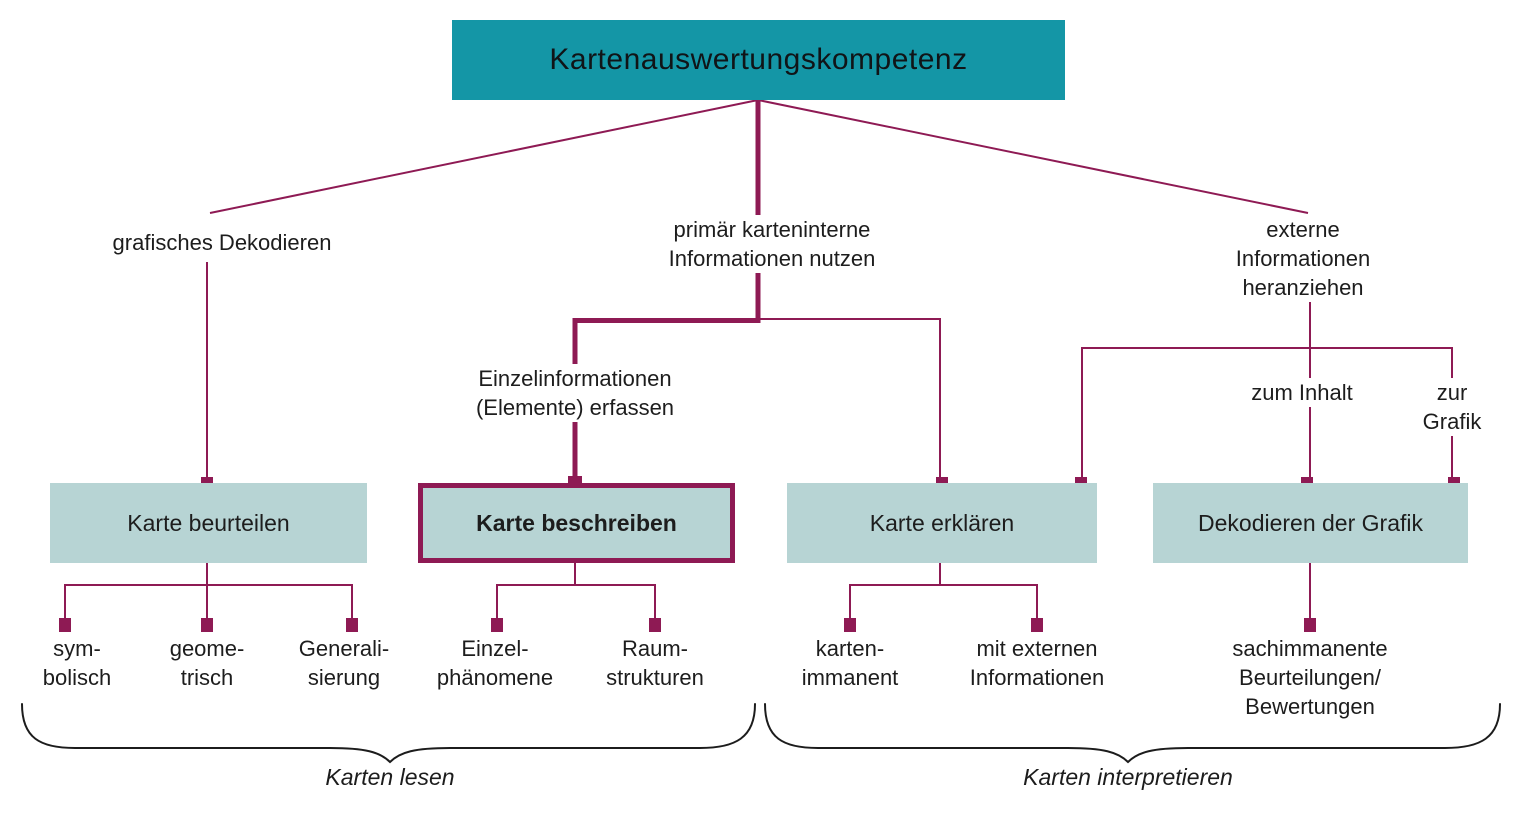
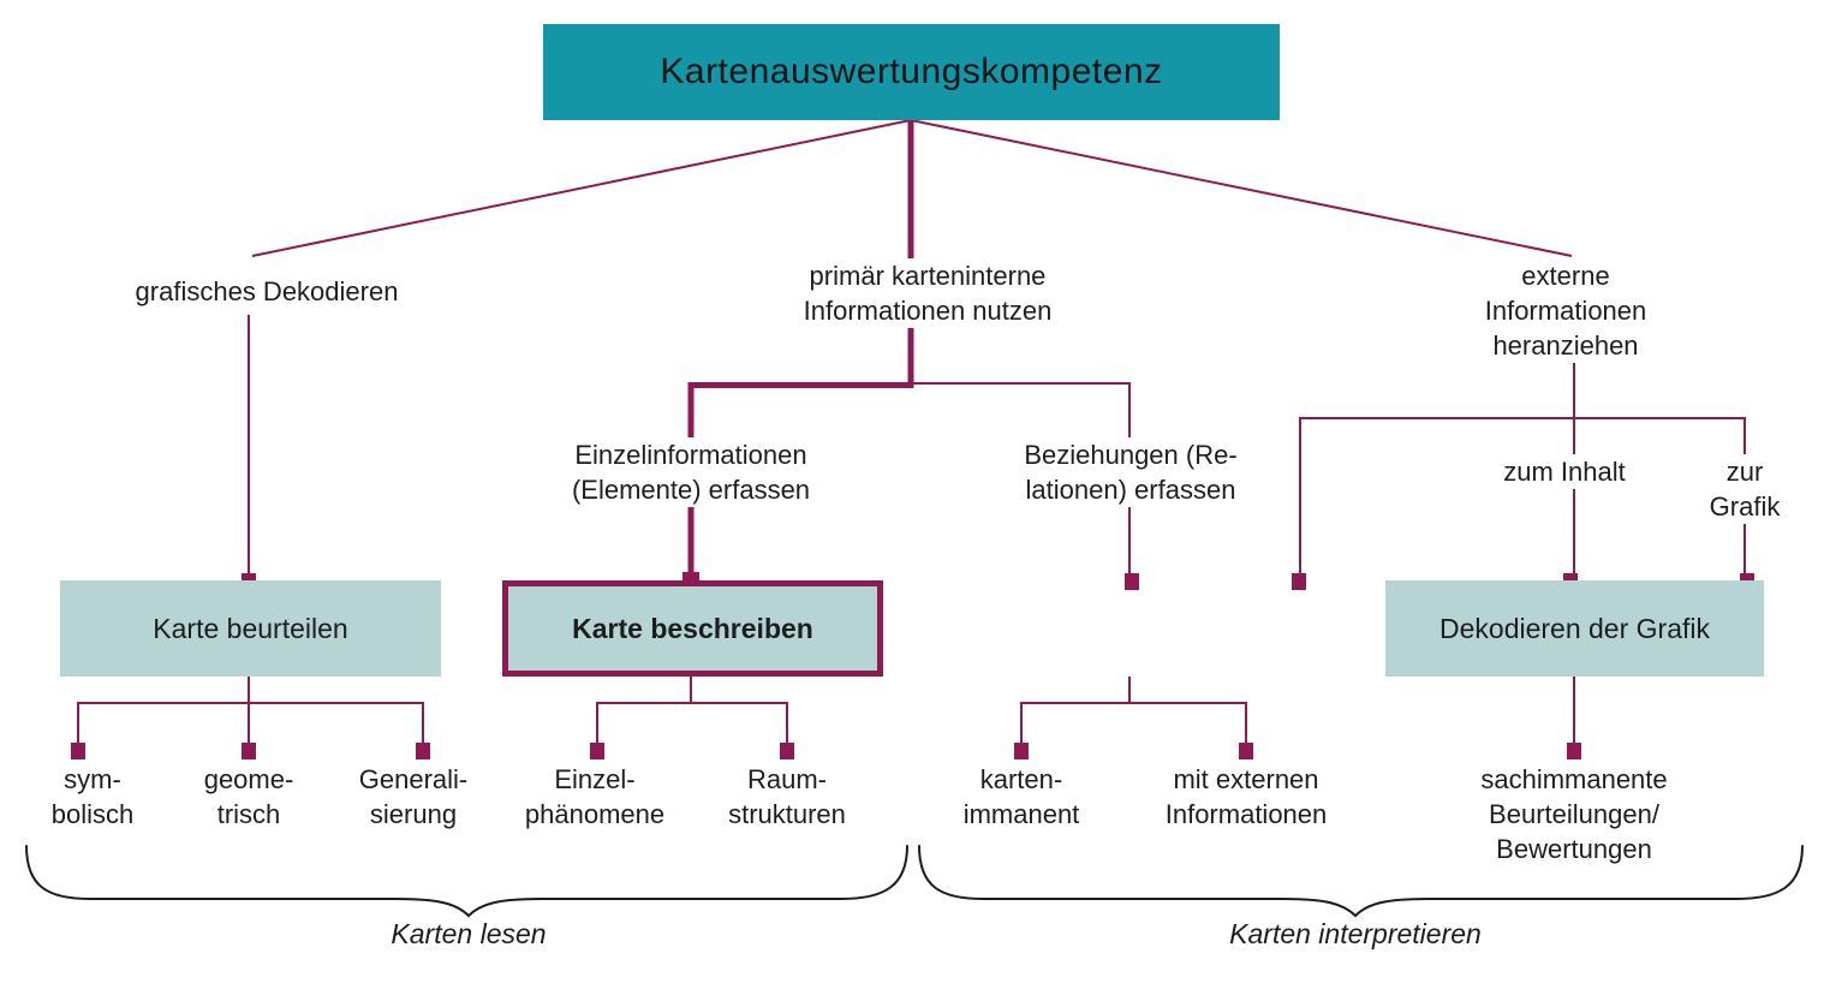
  Kartenauswertungskompetenz
  grafisches Dekodieren
  primär karteninterne
  Informationen nutzen
  externe Informationen
  heranziehen
  Einzelinformationen
  (Elemente) erfassen
+ Beziehungen (Re-
+ lationen) erfassen
  zum Inhalt
  zur Grafik
  Karte beurteilen
  Karte beschreiben
- Karte erklären
  Dekodieren der Grafik
  sym-
  bolisch
  geome-
  trisch
  Generali-
  sierung
  Einzel-
  phänomene
  Raum-
  strukturen
  karten-
  immanent
  mit externen
  Informationen
  sachimmanente
  Beurteilungen/
  Bewertungen
  Karten lesen
  Karten interpretieren
